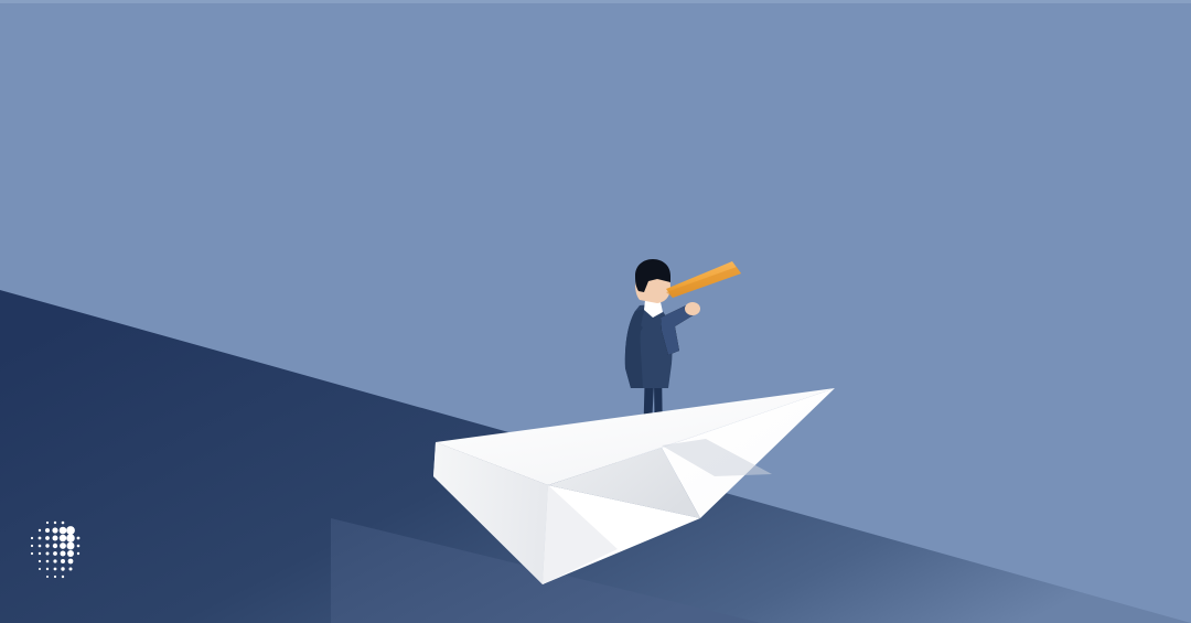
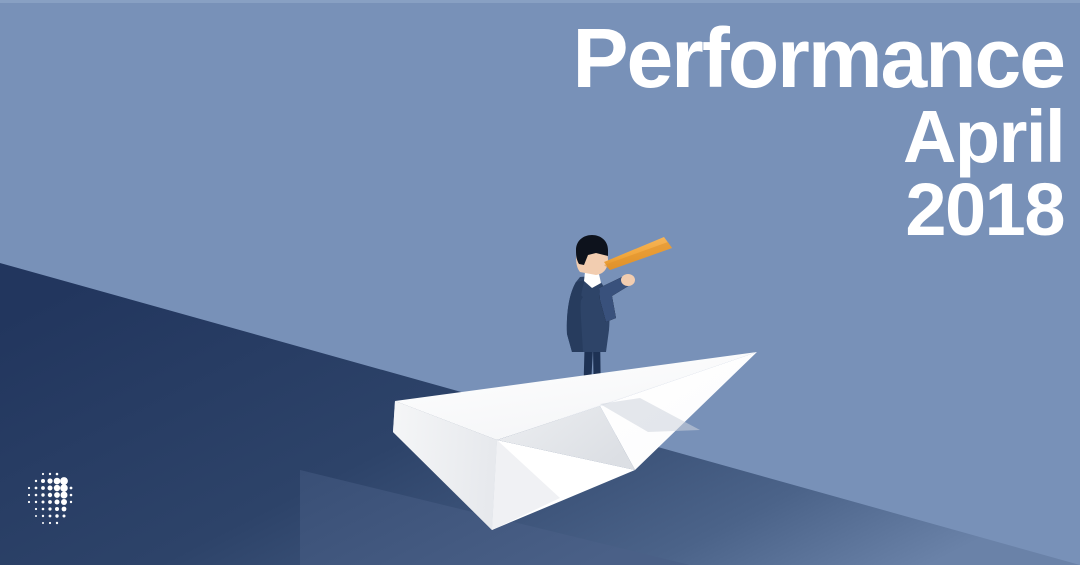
+ Performance
+ April
+ 2018
